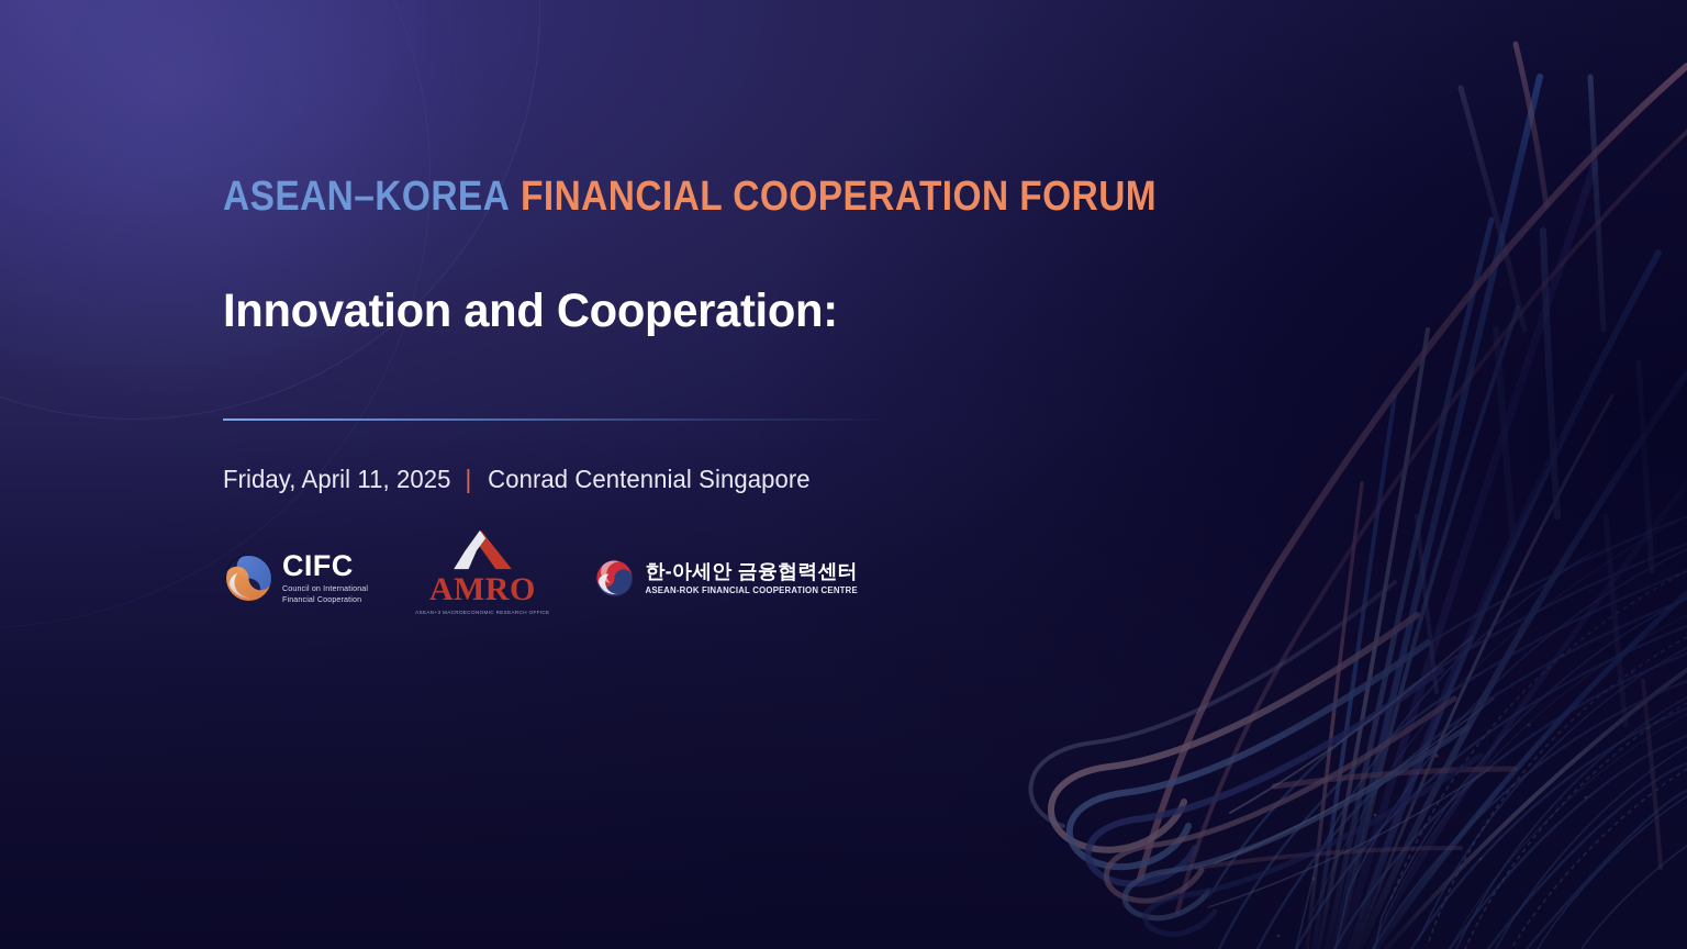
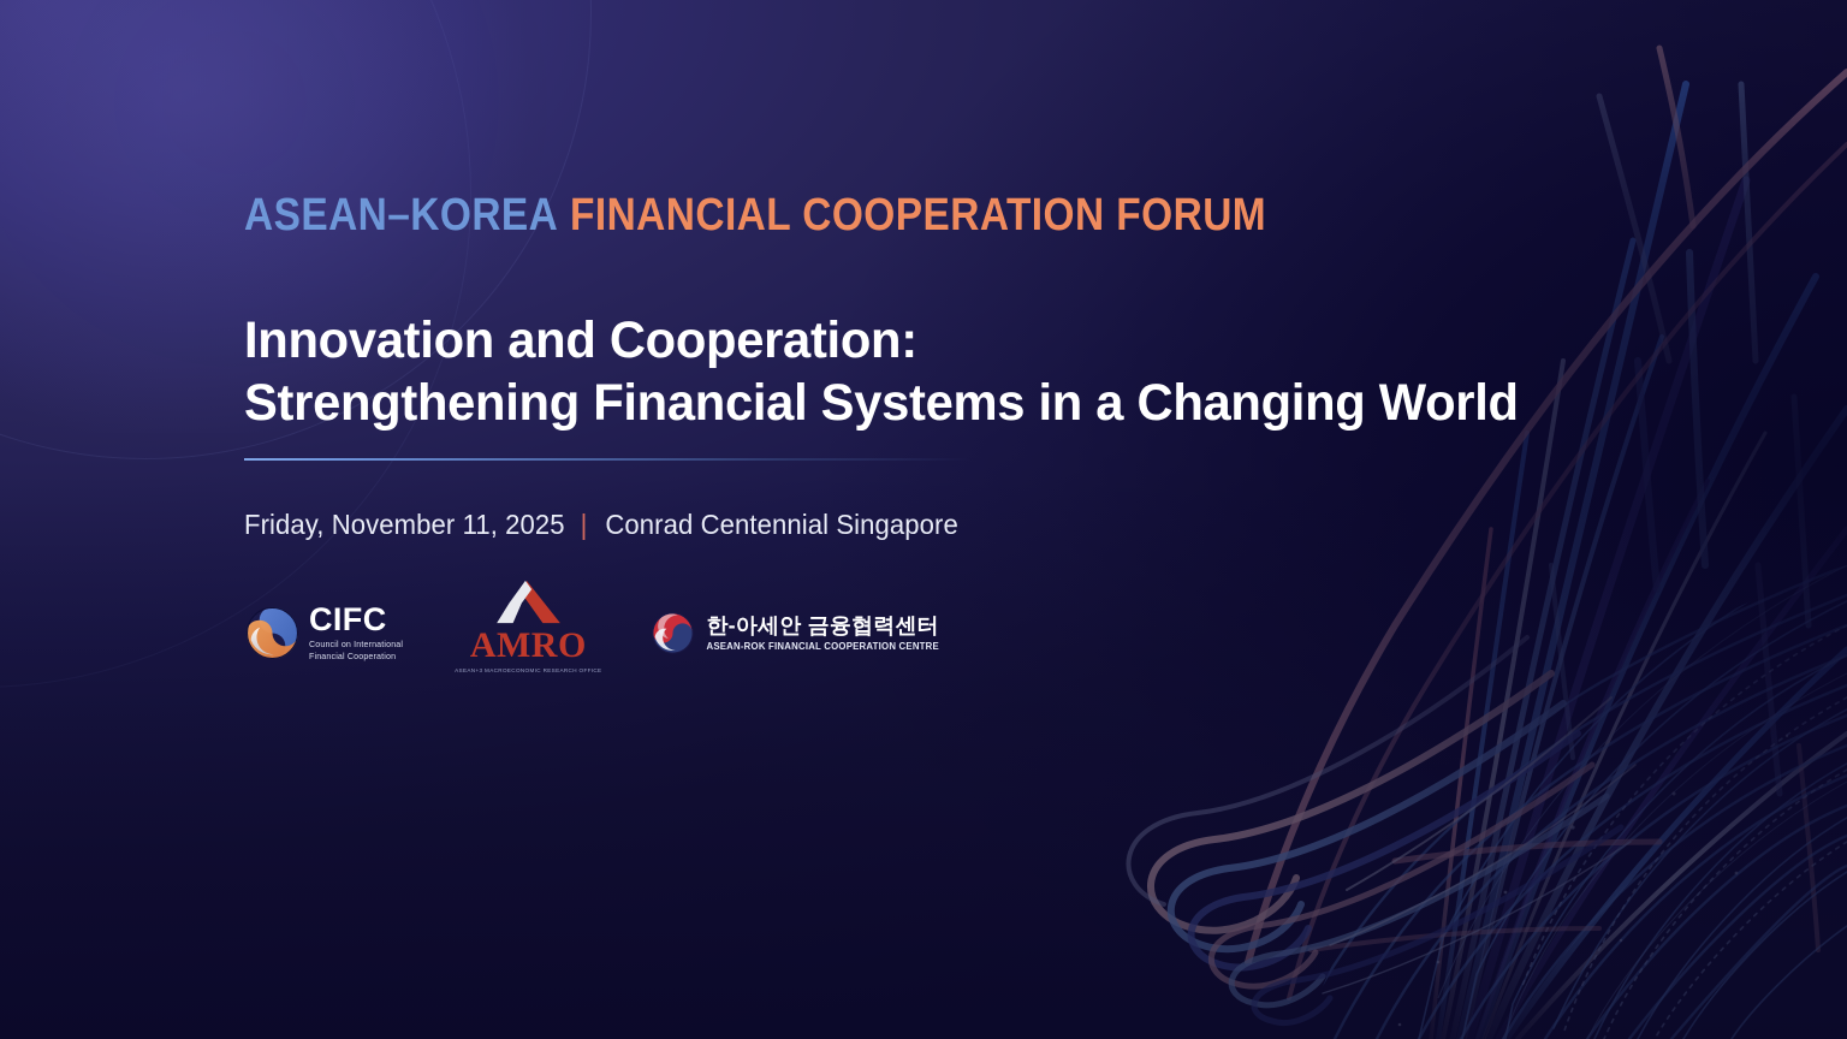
  ASEAN–KOREA FINANCIAL COOPERATION FORUM
  Innovation and Cooperation:
+ Strengthening Financial Systems in a Changing World
- Friday, April 11, 2025 | Conrad Centennial Singapore
+ Friday, November 11, 2025 | Conrad Centennial Singapore
  CIFC
  Council on International
  Financial Cooperation
  AMRO
  한-아세안 금융협력센터
  ASEAN-ROK FINANCIAL COOPERATION CENTRE
